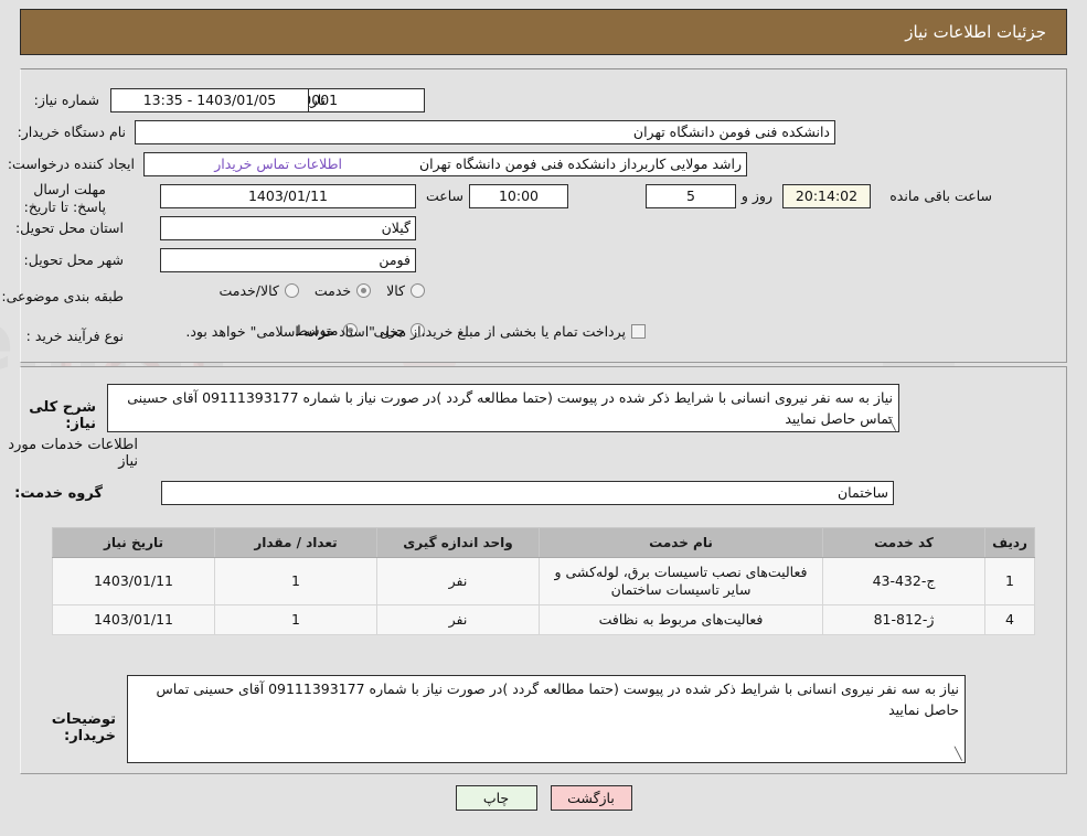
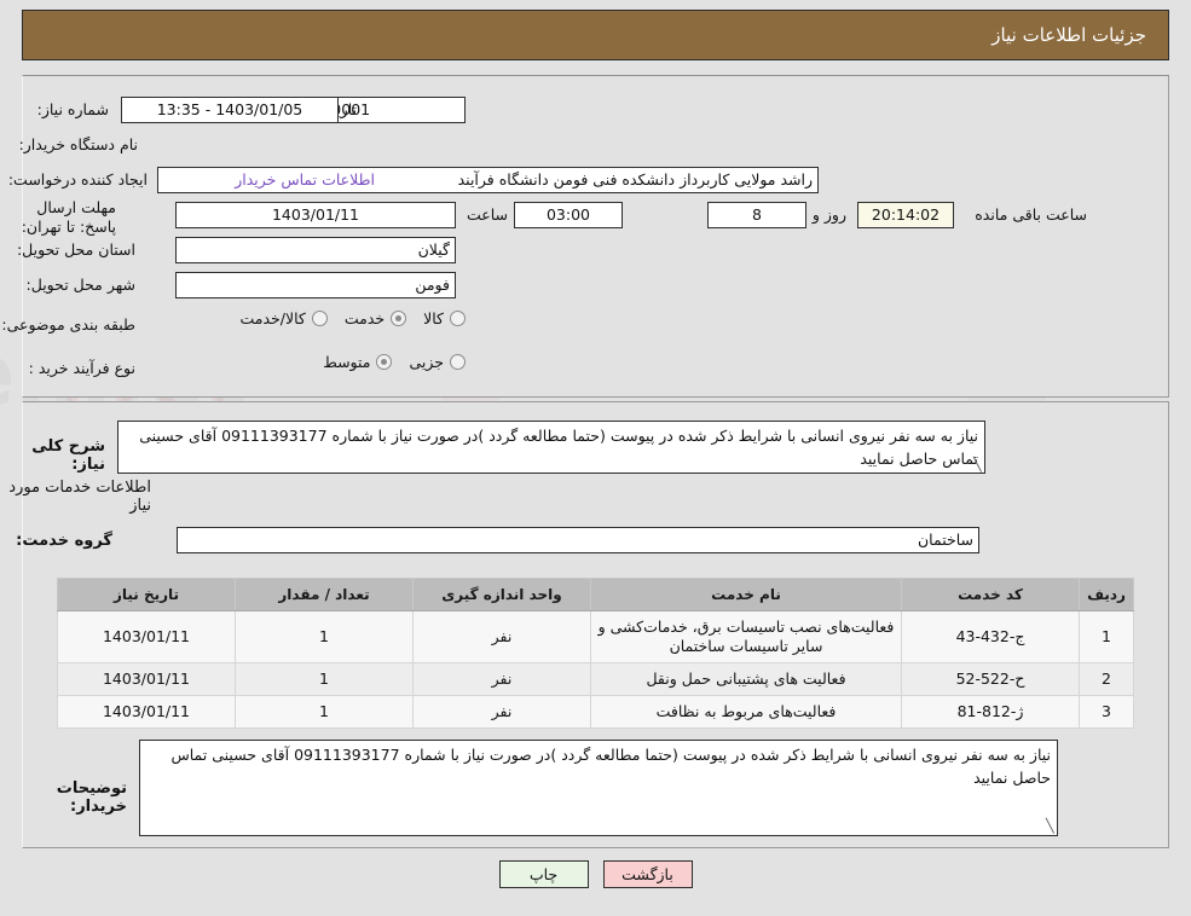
  جزئیات اطلاعات نیاز
  شماره نیاز:
  1403/01/05 - 13:35
  نام دستگاه خریدار:
- دانشکده فنی فومن دانشگاه تهران
  ایجاد کننده درخواست:
- راشد مولایی کاربرداز دانشکده فنی فومن دانشگاه تهران
+ راشد مولایی کاربرداز دانشکده فنی فومن دانشگاه فرآیند
  اطلاعات تماس خریدار
- مهلت ارسال پاسخ: تا تاریخ:
+ مهلت ارسال پاسخ: تا تهران:
  1403/01/11
  ساعت
- 10:00
+ 03:00
- 5
+ 8
  روز و
  20:14:02
  ساعت باقی مانده
  استان محل تحویل:
  گیلان
  شهر محل تحویل:
  فومن
  طبقه بندی موضوعی:
  کالا
  خدمت
  کالا/خدمت
  نوع فرآیند خرید :
  جزیی
  متوسط
- پرداخت تمام یا بخشی از مبلغ خرید،از محل "اسناد خزانه اسلامی" خواهد بود.
  شرح کلی نیاز:
  نیاز به سه نفر نیروی انسانی با شرایط ذکر شده در پیوست (حتما مطالعه گردد )در صورت نیاز با شماره 09111393177 آقای حسینی تماس حاصل نمایید
  اطلاعات خدمات مورد نیاز
  گروه خدمت:
  ساختمان
  ردیف	کد خدمت	نام خدمت	واحد اندازه گیری	تعداد / مقدار	تاریخ نیاز
- 1	ج-432-43	فعالیت‌های نصب تاسیسات برق، لوله‌کشی و سایر تاسیسات ساختمان	نفر	1	1403/01/11
+ 1	ج-432-43	فعالیت‌های نصب تاسیسات برق، خدمات‌کشی و سایر تاسیسات ساختمان	نفر	1	1403/01/11
+ 2	ح-522-52	فعالیت های پشتیبانی حمل ونقل	نفر	1	1403/01/11
- 4	ژ-812-81	فعالیت‌های مربوط به نظافت	نفر	1	1403/01/11
+ 3	ژ-812-81	فعالیت‌های مربوط به نظافت	نفر	1	1403/01/11
  توضیحات خریدار:
  نیاز به سه نفر نیروی انسانی با شرایط ذکر شده در پیوست (حتما مطالعه گردد )در صورت نیاز با شماره 09111393177 آقای حسینی تماس حاصل نمایید
  بازگشت
  چاپ
